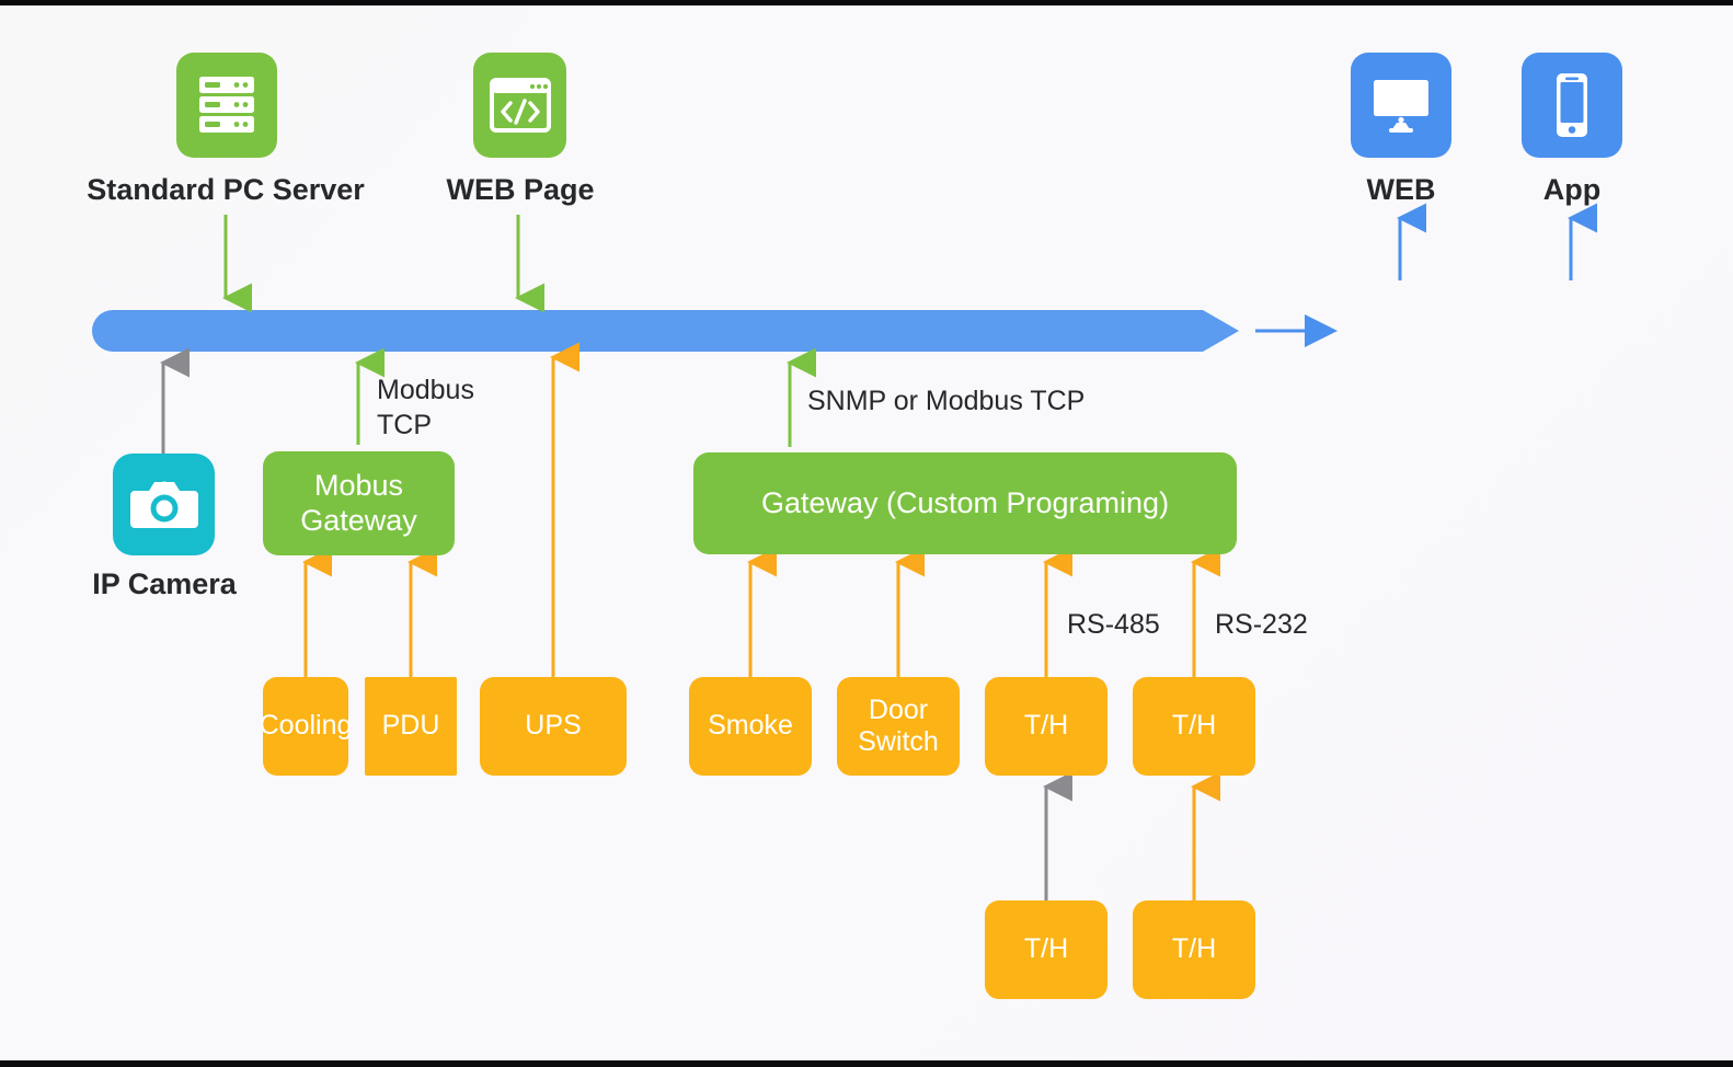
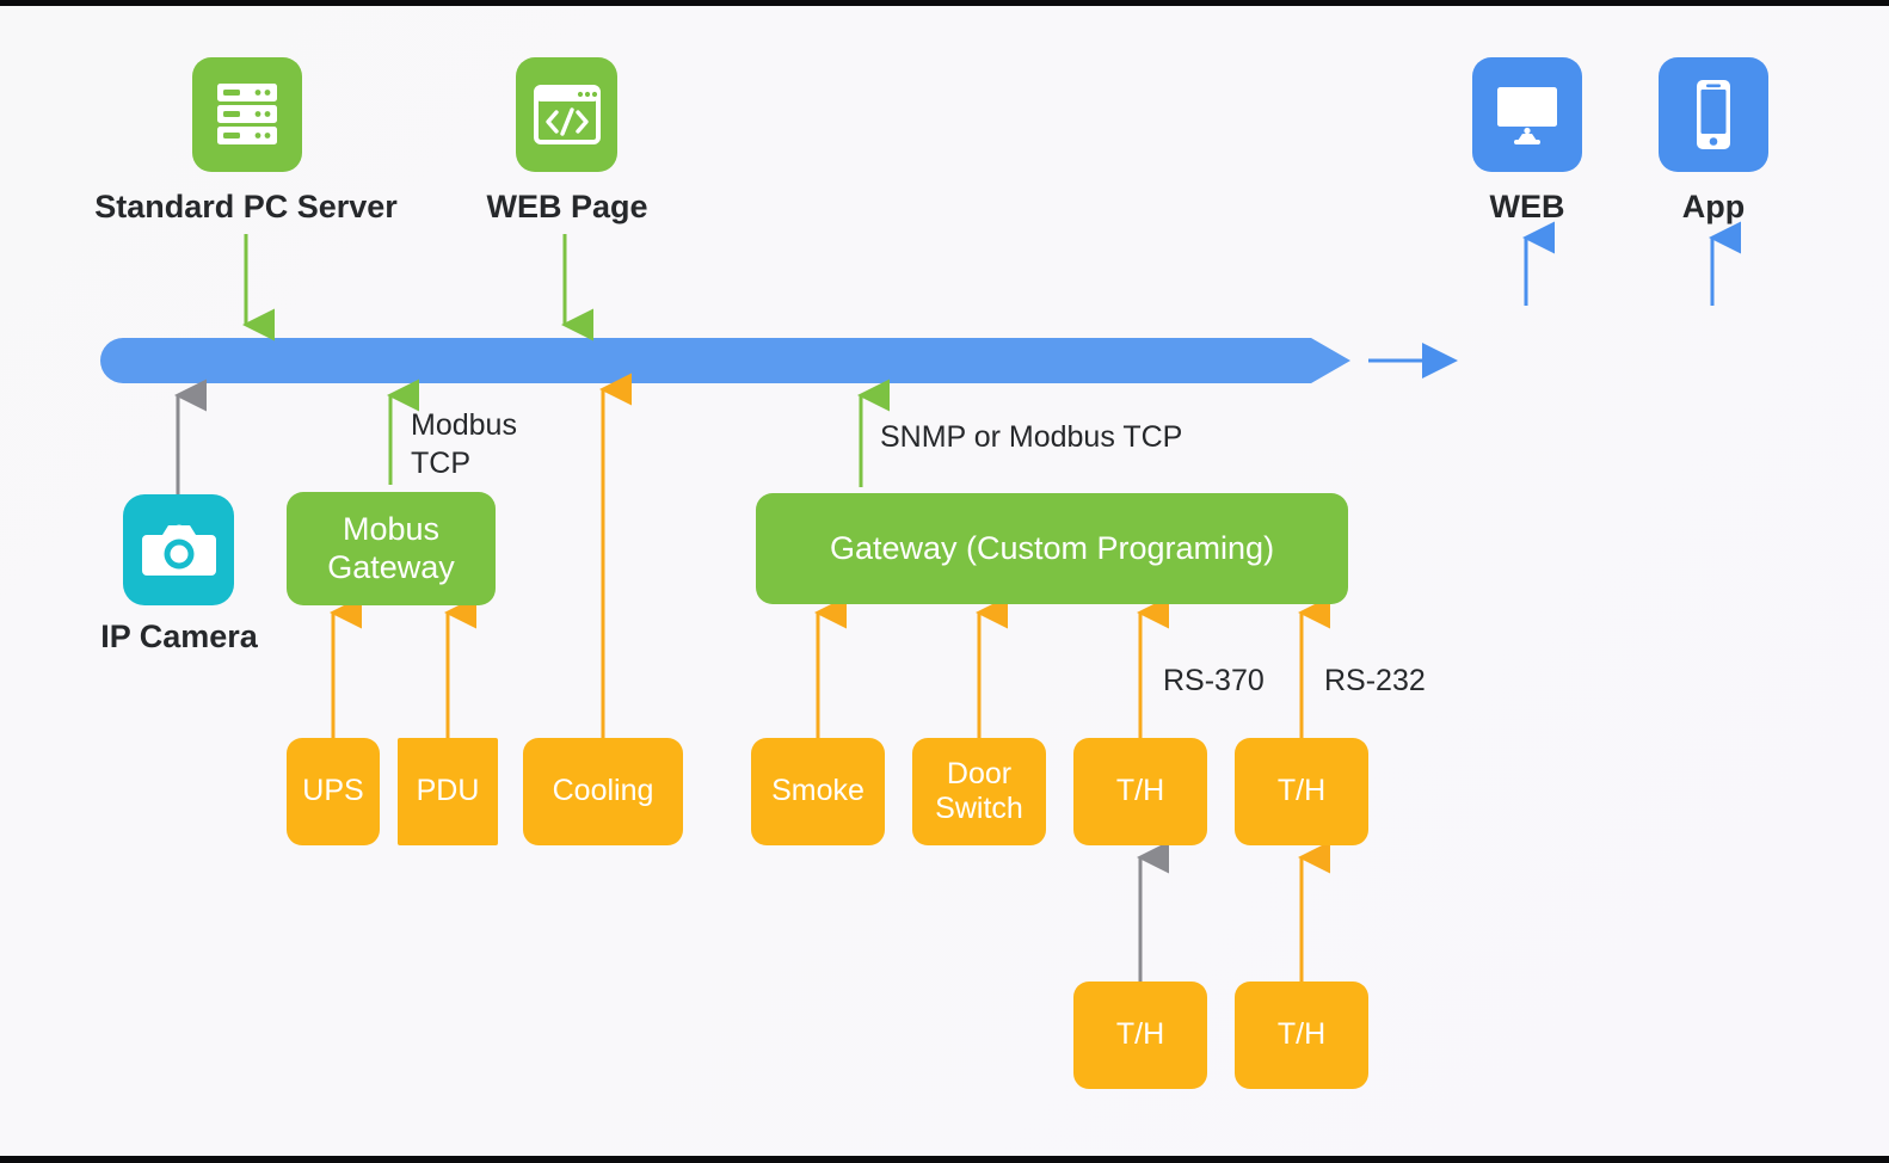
  Standard PC Server
  WEB Page
  WEB
  App
  IP Camera
  Mobus
  Gateway
  Gateway (Custom Programing)
  Modbus
  TCP
  SNMP or Modbus TCP
- RS-485
+ RS-370
  RS-232
- Cooling
+ UPS
  PDU
- UPS
+ Cooling
  Smoke
  Door
  Switch
  T/H
  T/H
  T/H
  T/H
